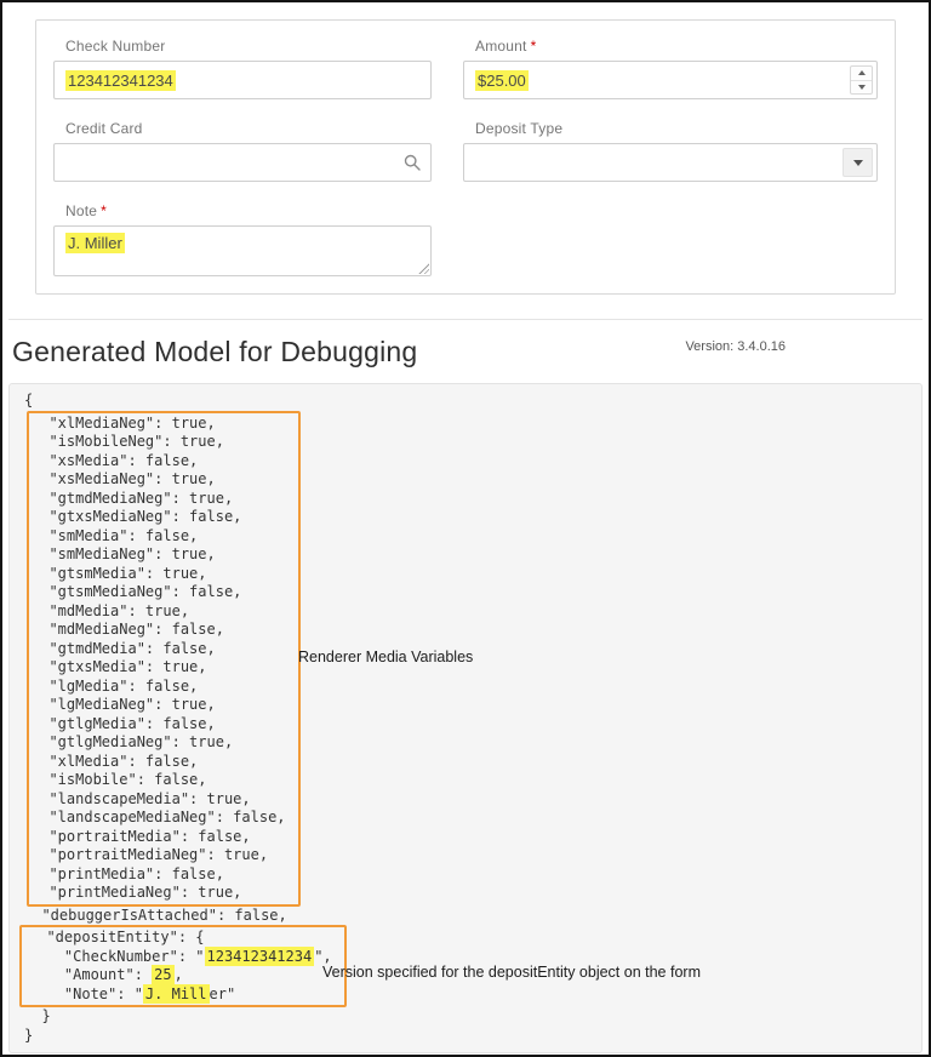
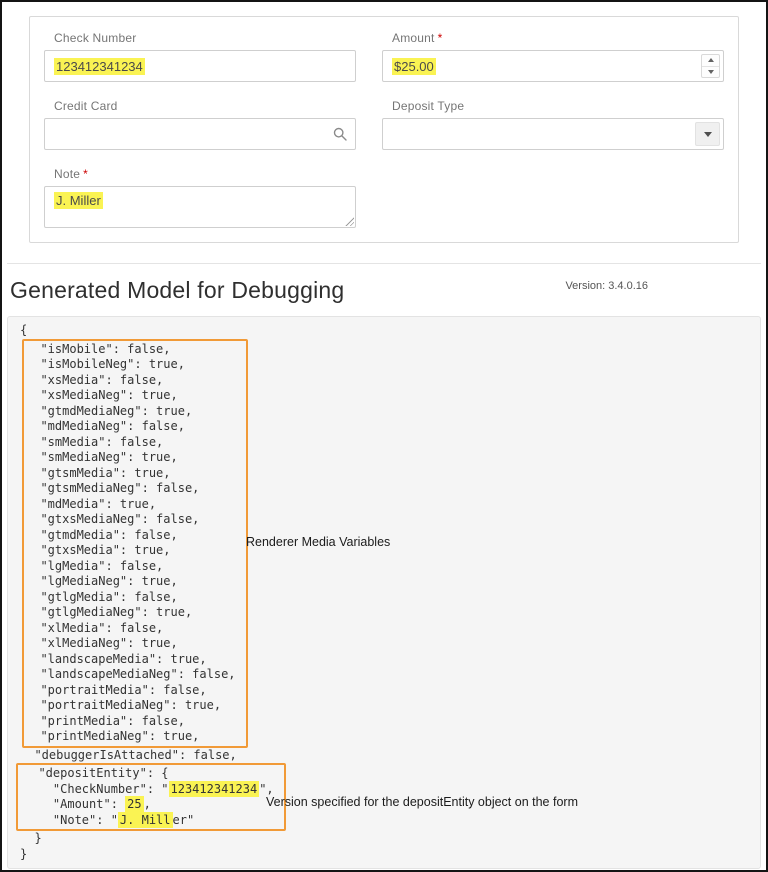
  Check Number
  123412341234
  Amount *
  $25.00
  Credit Card
  Deposit Type
  Note *
  J. Miller
  Generated Model for Debugging
  Version: 3.4.0.16
  {
- "xlMediaNeg": true,
+ "isMobile": false,
  "isMobileNeg": true,
  "xsMedia": false,
  "xsMediaNeg": true,
  "gtmdMediaNeg": true,
- "gtxsMediaNeg": false,
+ "mdMediaNeg": false,
  "smMedia": false,
  "smMediaNeg": true,
  "gtsmMedia": true,
  "gtsmMediaNeg": false,
  "mdMedia": true,
- "mdMediaNeg": false,
+ "gtxsMediaNeg": false,
  "gtmdMedia": false,
  "gtxsMedia": true,
  "lgMedia": false,
  "lgMediaNeg": true,
  "gtlgMedia": false,
  "gtlgMediaNeg": true,
  "xlMedia": false,
- "isMobile": false,
+ "xlMediaNeg": true,
  "landscapeMedia": true,
  "landscapeMediaNeg": false,
  "portraitMedia": false,
  "portraitMediaNeg": true,
  "printMedia": false,
  "printMediaNeg": true,
  "debuggerIsAttached": false,
  "depositEntity": {
  "CheckNumber": " 123412341234 ",
  "Amount": 25 ,
  "Note": " J. Mill er"
  }
  }
  Renderer Media Variables
  Version specified for the depositEntity object on the form
